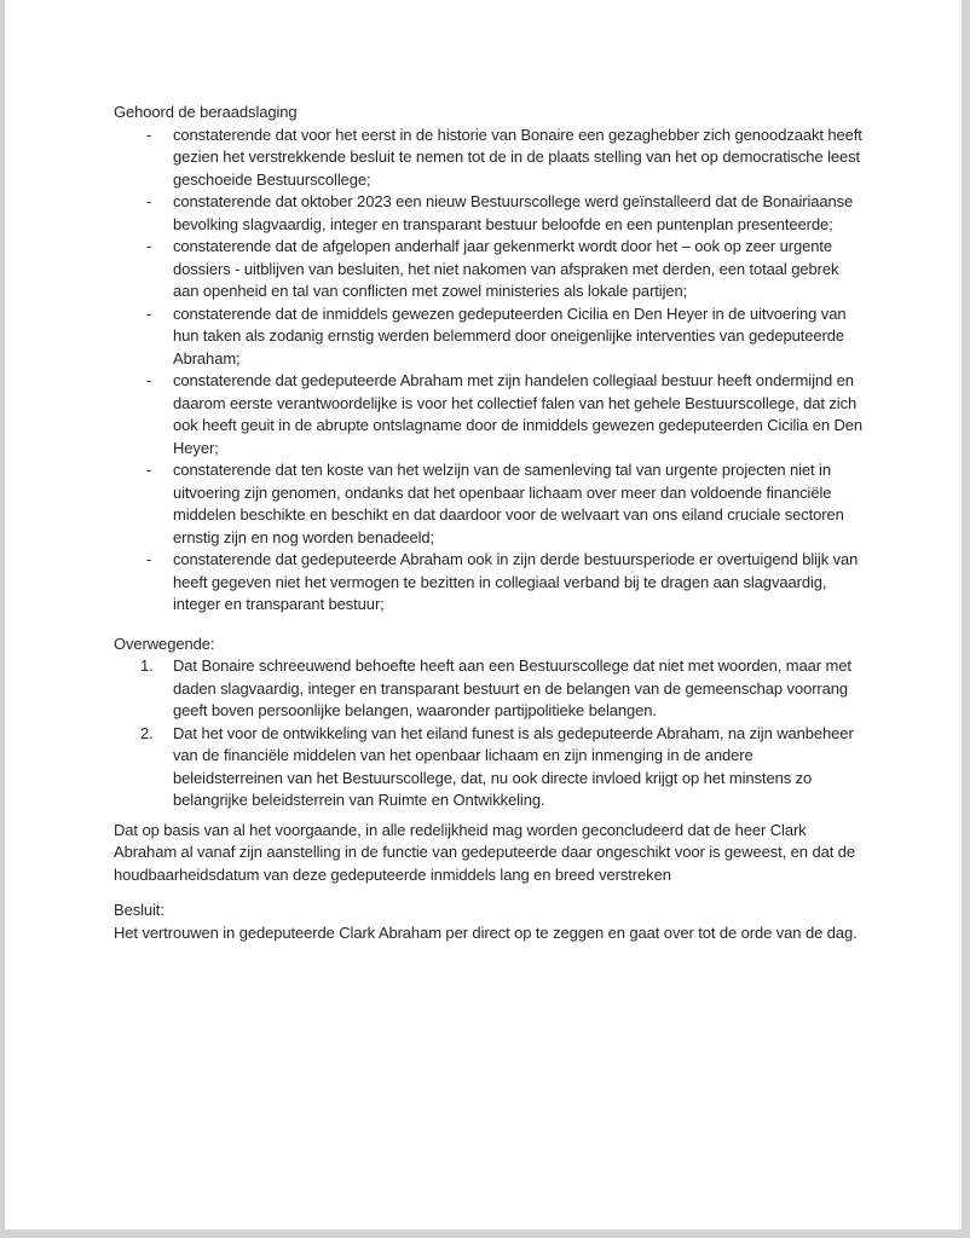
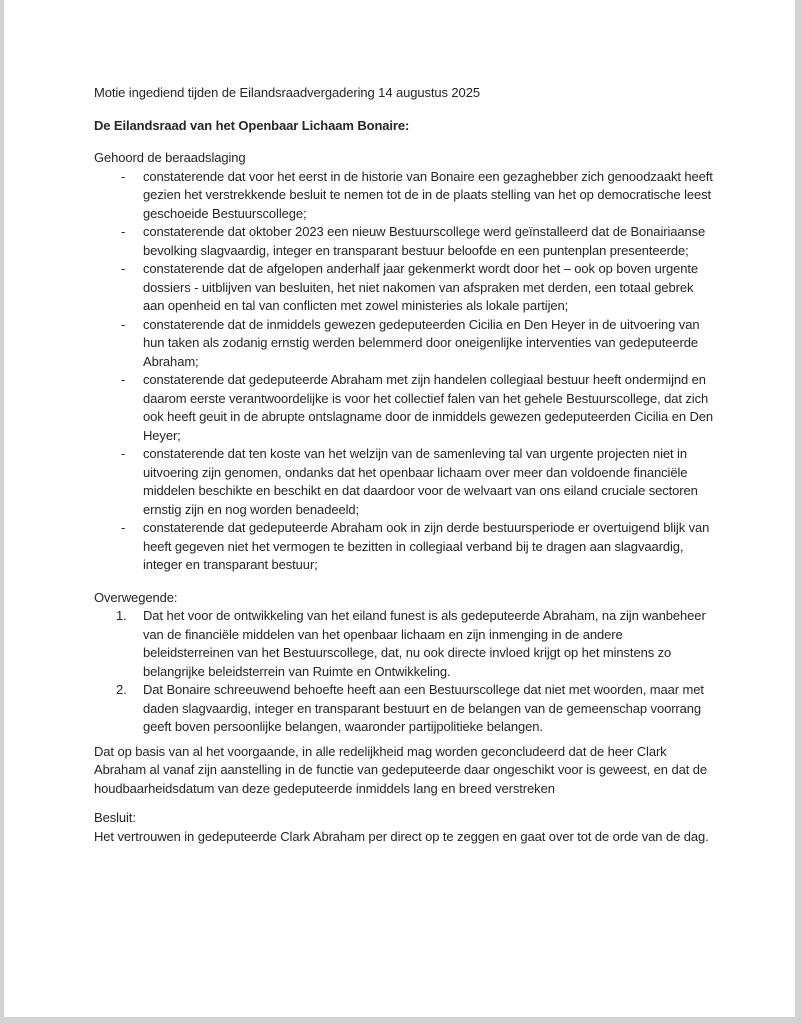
+ Motie ingediend tijden de Eilandsraadvergadering 14 augustus 2025
+ De Eilandsraad van het Openbaar Lichaam Bonaire:
  Gehoord de beraadslaging
  -
  constaterende dat voor het eerst in de historie van Bonaire een gezaghebber zich genoodzaakt heeft gezien het verstrekkende besluit te nemen tot de in de plaats stelling van het op democratische leest geschoeide Bestuurscollege;
  -
  constaterende dat oktober 2023 een nieuw Bestuurscollege werd geïnstalleerd dat de Bonairiaanse bevolking slagvaardig, integer en transparant bestuur beloofde en een puntenplan presenteerde;
  -
- constaterende dat de afgelopen anderhalf jaar gekenmerkt wordt door het – ook op zeer urgente dossiers - uitblijven van besluiten, het niet nakomen van afspraken met derden, een totaal gebrek aan openheid en tal van conflicten met zowel ministeries als lokale partijen;
+ constaterende dat de afgelopen anderhalf jaar gekenmerkt wordt door het – ook op boven urgente dossiers - uitblijven van besluiten, het niet nakomen van afspraken met derden, een totaal gebrek aan openheid en tal van conflicten met zowel ministeries als lokale partijen;
  -
  constaterende dat de inmiddels gewezen gedeputeerden Cicilia en Den Heyer in de uitvoering van hun taken als zodanig ernstig werden belemmerd door oneigenlijke interventies van gedeputeerde Abraham;
  -
  constaterende dat gedeputeerde Abraham met zijn handelen collegiaal bestuur heeft ondermijnd en daarom eerste verantwoordelijke is voor het collectief falen van het gehele Bestuurscollege, dat zich ook heeft geuit in de abrupte ontslagname door de inmiddels gewezen gedeputeerden Cicilia en Den Heyer;
  -
  constaterende dat ten koste van het welzijn van de samenleving tal van urgente projecten niet in uitvoering zijn genomen, ondanks dat het openbaar lichaam over meer dan voldoende financiële middelen beschikte en beschikt en dat daardoor voor de welvaart van ons eiland cruciale sectoren ernstig zijn en nog worden benadeeld;
  -
  constaterende dat gedeputeerde Abraham ook in zijn derde bestuursperiode er overtuigend blijk van heeft gegeven niet het vermogen te bezitten in collegiaal verband bij te dragen aan slagvaardig, integer en transparant bestuur;
  Overwegende:
  1.
- Dat Bonaire schreeuwend behoefte heeft aan een Bestuurscollege dat niet met woorden, maar met daden slagvaardig, integer en transparant bestuurt en de belangen van de gemeenschap voorrang geeft boven persoonlijke belangen, waaronder partijpolitieke belangen.
+ Dat het voor de ontwikkeling van het eiland funest is als gedeputeerde Abraham, na zijn wanbeheer van de financiële middelen van het openbaar lichaam en zijn inmenging in de andere beleidsterreinen van het Bestuurscollege, dat, nu ook directe invloed krijgt op het minstens zo belangrijke beleidsterrein van Ruimte en Ontwikkeling.
  2.
- Dat het voor de ontwikkeling van het eiland funest is als gedeputeerde Abraham, na zijn wanbeheer van de financiële middelen van het openbaar lichaam en zijn inmenging in de andere beleidsterreinen van het Bestuurscollege, dat, nu ook directe invloed krijgt op het minstens zo belangrijke beleidsterrein van Ruimte en Ontwikkeling.
+ Dat Bonaire schreeuwend behoefte heeft aan een Bestuurscollege dat niet met woorden, maar met daden slagvaardig, integer en transparant bestuurt en de belangen van de gemeenschap voorrang geeft boven persoonlijke belangen, waaronder partijpolitieke belangen.
  Dat op basis van al het voorgaande, in alle redelijkheid mag worden geconcludeerd dat de heer Clark Abraham al vanaf zijn aanstelling in de functie van gedeputeerde daar ongeschikt voor is geweest, en dat de houdbaarheidsdatum van deze gedeputeerde inmiddels lang en breed verstreken
  Besluit:
  Het vertrouwen in gedeputeerde Clark Abraham per direct op te zeggen en gaat over tot de orde van de dag.
